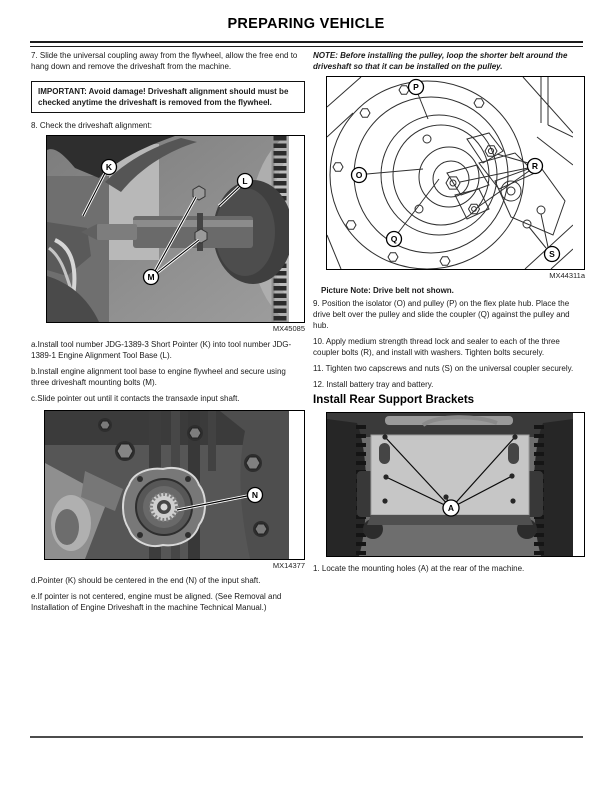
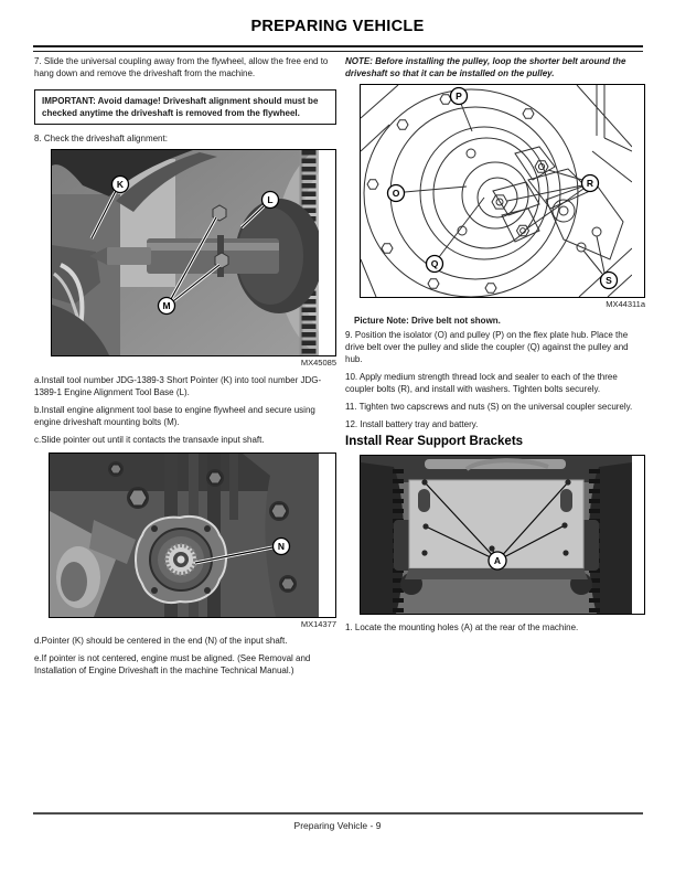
  PREPARING VEHICLE
  7. Slide the universal coupling away from the flywheel, allow the free end to hang down and remove the driveshaft from the machine.
  IMPORTANT: Avoid damage! Driveshaft alignment should must be checked anytime the driveshaft is removed from the flywheel.
  8. Check the driveshaft alignment:
  K
  L
  M
  MX45085
  a.Install tool number JDG-1389-3 Short Pointer (K) into tool number JDG-1389-1 Engine Alignment Tool Base (L).
- b.Install engine alignment tool base to engine flywheel and secure using three driveshaft mounting bolts (M).
+ b.Install engine alignment tool base to engine flywheel and secure using engine driveshaft mounting bolts (M).
  c.Slide pointer out until it contacts the transaxle input shaft.
  N
  MX14377
  d.Pointer (K) should be centered in the end (N) of the input shaft.
  e.If pointer is not centered, engine must be aligned. (See Removal and Installation of Engine Driveshaft in the machine Technical Manual.)
  NOTE: Before installing the pulley, loop the shorter belt around the driveshaft so that it can be installed on the pulley.
  P
  O
  Q
  R
  S
  MX44311a
  Picture Note: Drive belt not shown.
  9. Position the isolator (O) and pulley (P) on the flex plate hub. Place the drive belt over the pulley and slide the coupler (Q) against the pulley and hub.
  10. Apply medium strength thread lock and sealer to each of the three coupler bolts (R), and install with washers. Tighten bolts securely.
  11. Tighten two capscrews and nuts (S) on the universal coupler securely.
  12. Install battery tray and battery.
  Install Rear Support Brackets
  A
  1. Locate the mounting holes (A) at the rear of the machine.
+ Preparing Vehicle - 9
